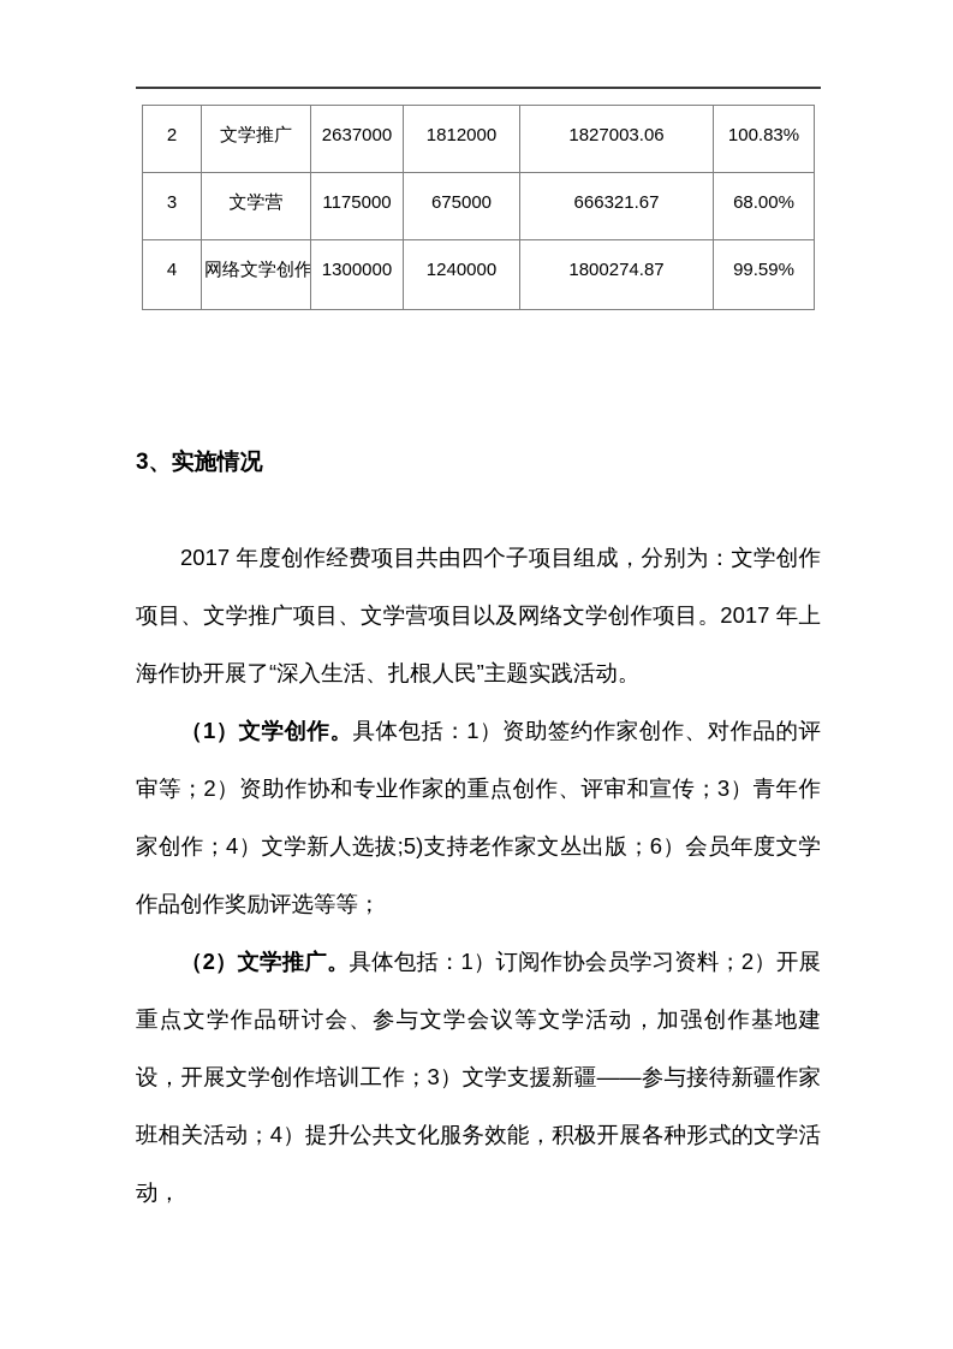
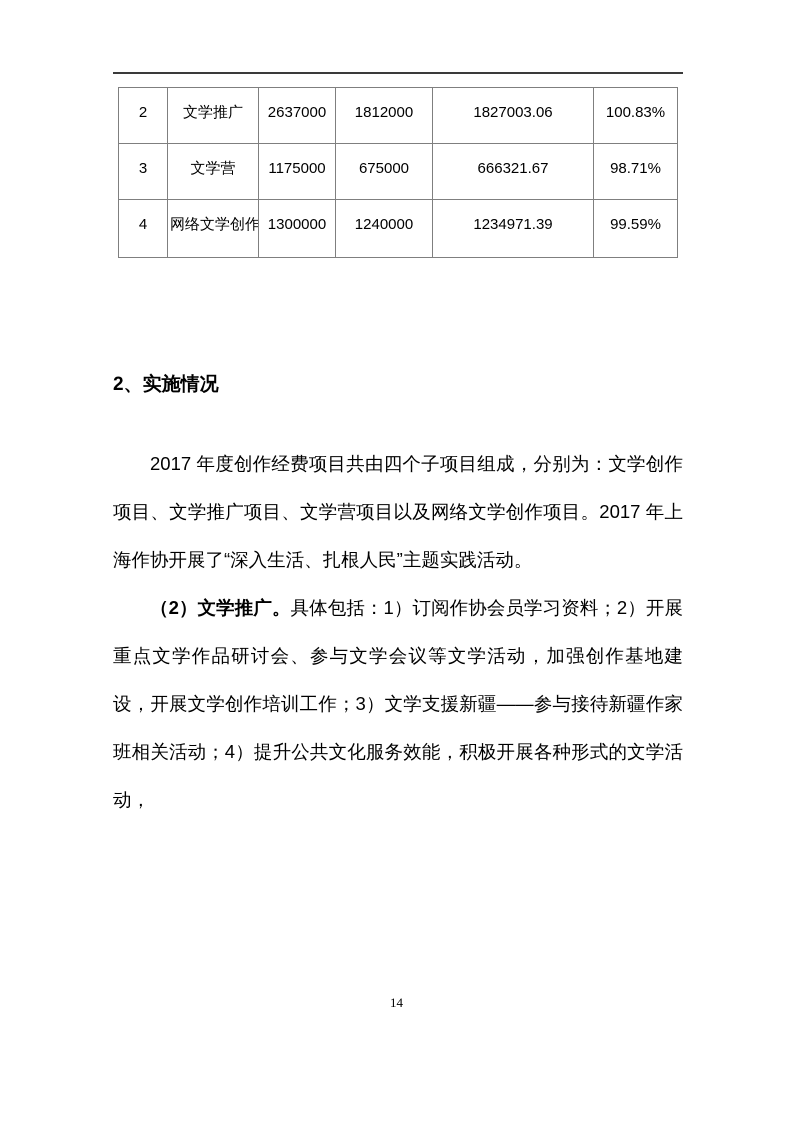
  2	文学推广	2637000	1812000	1827003.06	100.83%
- 3	文学营	1175000	675000	666321.67	68.00%
+ 3	文学营	1175000	675000	666321.67	98.71%
- 4	网络文学创作	1300000	1240000	1800274.87	99.59%
+ 4	网络文学创作	1300000	1240000	1234971.39	99.59%
- 3、实施情况
+ 2、实施情况
  2017 年度创作经费项目共由四个子项目组成，分别为：文学创作项目、文学推广项目、文学营项目以及网络文学创作项目。2017 年上海作协开展了“深入生活、扎根人民”主题实践活动。
- （1）文学创作。具体包括：1）资助签约作家创作、对作品的评审等；2）资助作协和专业作家的重点创作、评审和宣传；3）青年作家创作；4）文学新人选拔;5)支持老作家文丛出版；6）会员年度文学作品创作奖励评选等等；
  （2）文学推广。具体包括：1）订阅作协会员学习资料；2）开展重点文学作品研讨会、参与文学会议等文学活动，加强创作基地建设，开展文学创作培训工作；3）文学支援新疆——参与接待新疆作家班相关活动；4）提升公共文化服务效能，积极开展各种形式的文学活动，
+ 14
